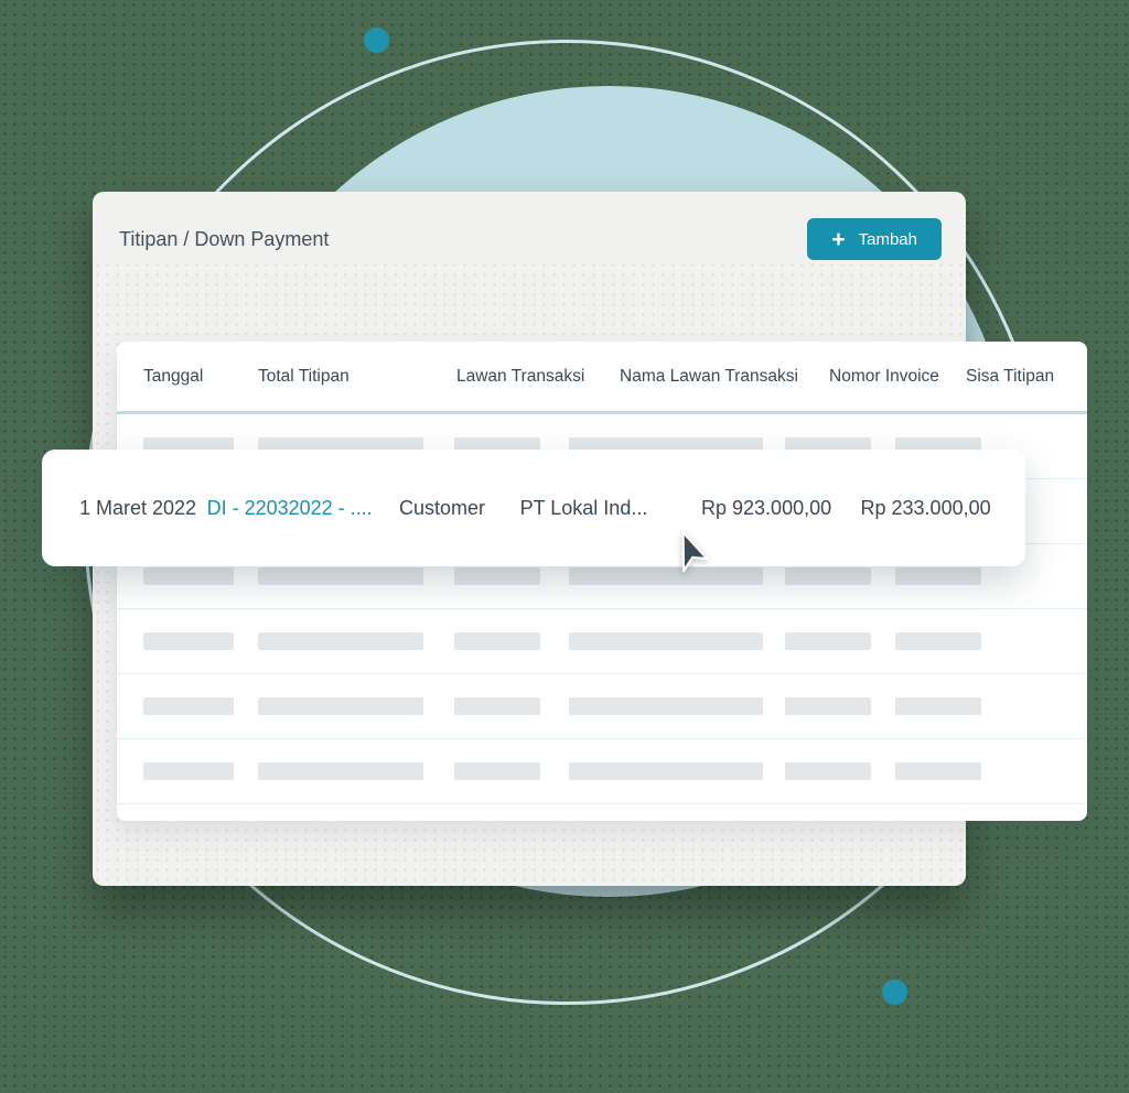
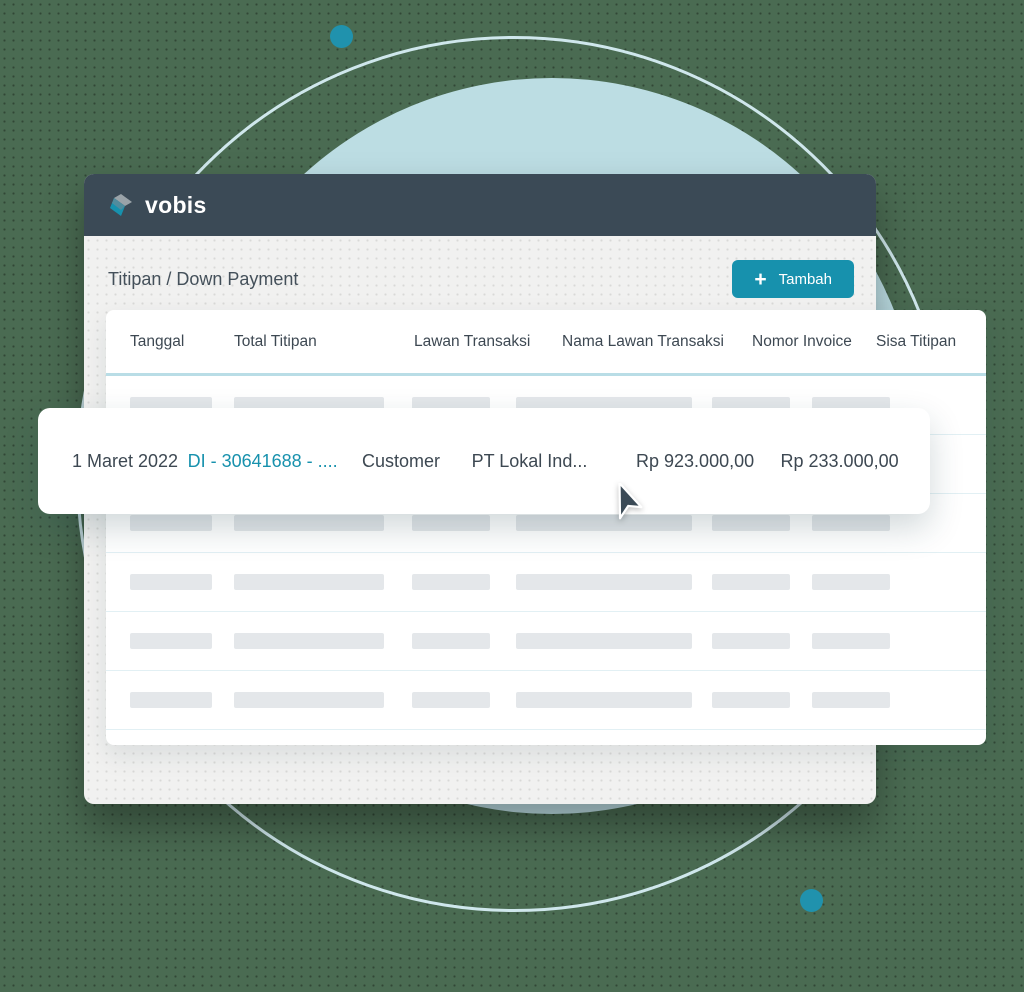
+ vobis
  Titipan / Down Payment
  +
  Tambah
  Tanggal
  Total Titipan
  Lawan Transaksi
  Nama Lawan Transaksi
  Nomor Invoice
  Sisa Titipan
  1 Maret 2022
- DI - 22032022 - ....
+ DI - 30641688 - ....
  Customer
  PT Lokal Ind...
  Rp 923.000,00
  Rp 233.000,00
